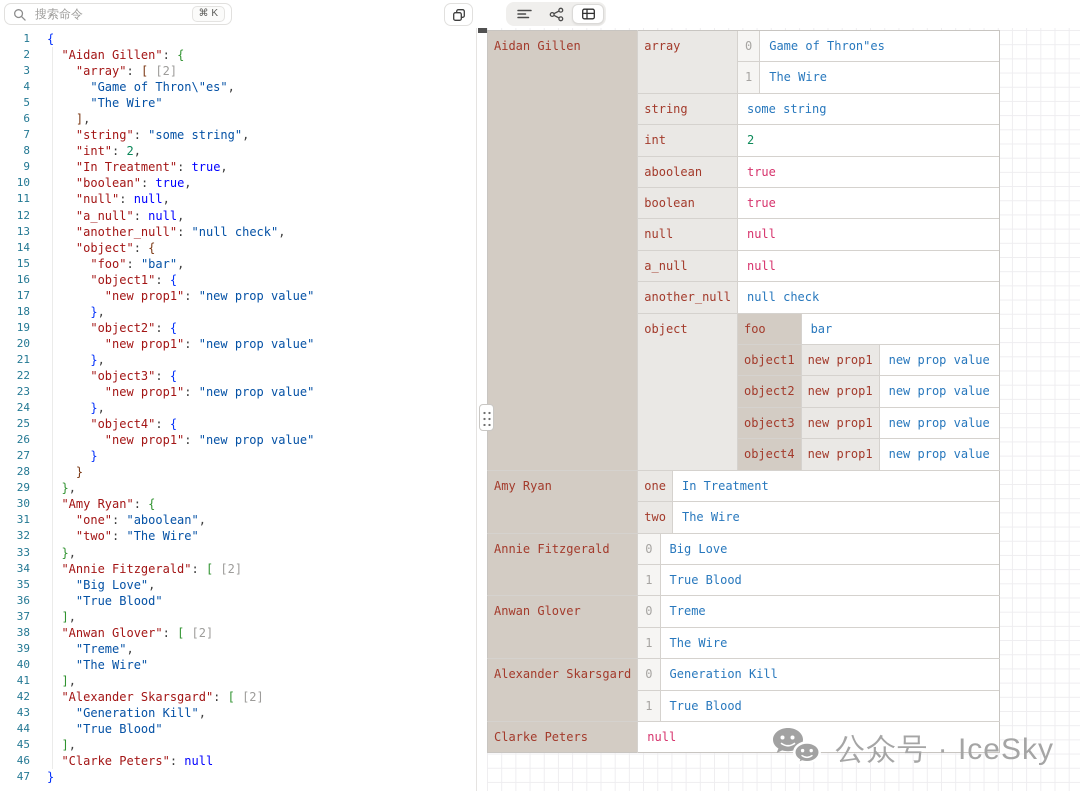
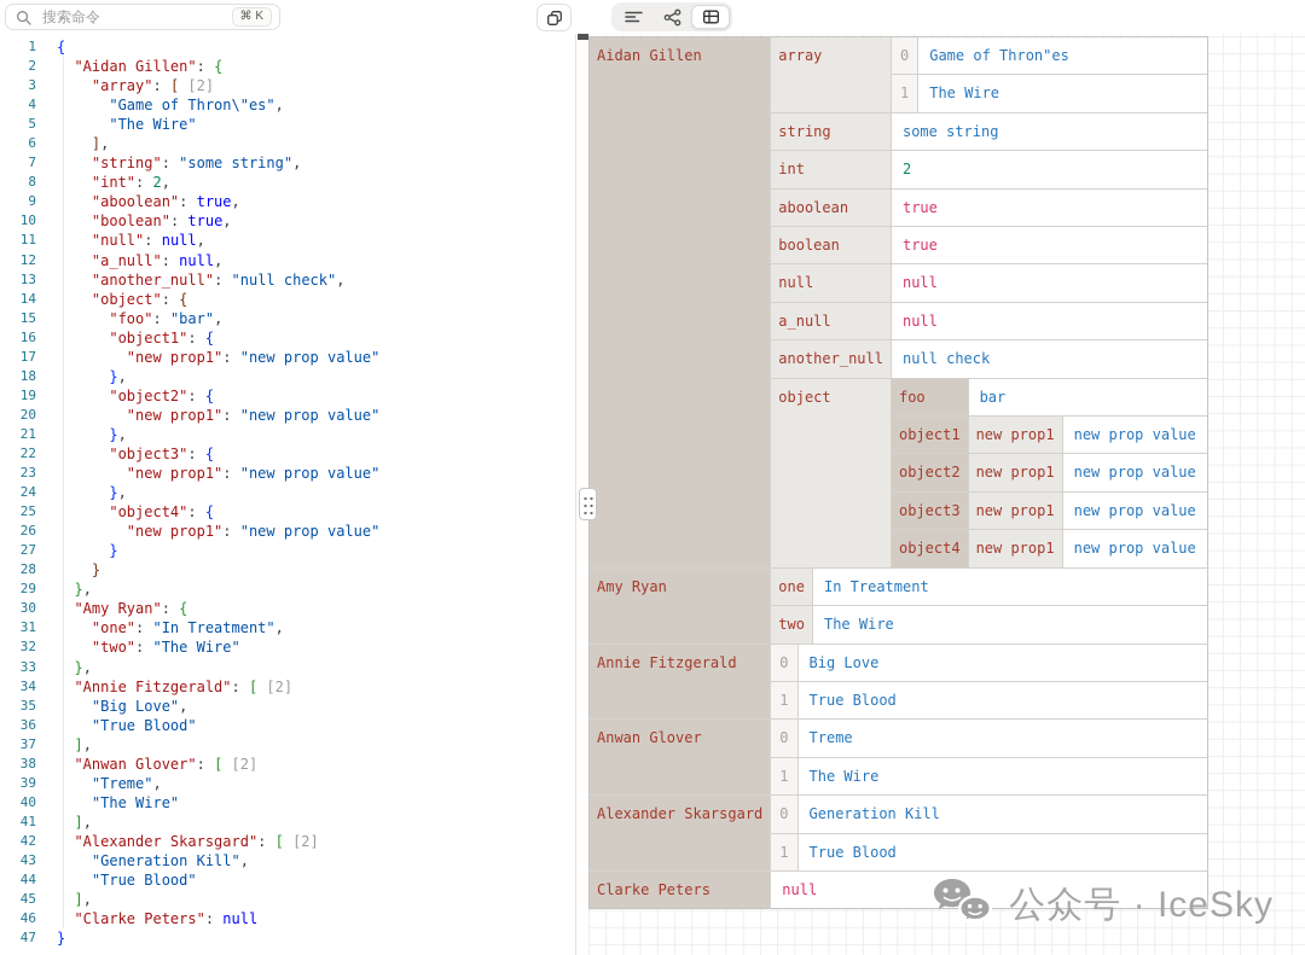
  搜索命令
  ⌘ K
  1
  {
  2
  "Aidan Gillen": {
  3
  "array": [ [2]
  4
  "Game of Thron\"es",
  5
  "The Wire"
  6
  ],
  7
  "string": "some string",
  8
  "int": 2,
  9
- "In Treatment": true,
+ "aboolean": true,
  10
  "boolean": true,
  11
  "null": null,
  12
  "a_null": null,
  13
  "another_null": "null check",
  14
  "object": {
  15
  "foo": "bar",
  16
  "object1": {
  17
  "new prop1": "new prop value"
  18
  },
  19
  "object2": {
  20
  "new prop1": "new prop value"
  21
  },
  22
  "object3": {
  23
  "new prop1": "new prop value"
  24
  },
  25
  "object4": {
  26
  "new prop1": "new prop value"
  27
  }
  28
  }
  29
  },
  30
  "Amy Ryan": {
  31
- "one": "aboolean",
+ "one": "In Treatment",
  32
  "two": "The Wire"
  33
  },
  34
  "Annie Fitzgerald": [ [2]
  35
  "Big Love",
  36
  "True Blood"
  37
  ],
  38
  "Anwan Glover": [ [2]
  39
  "Treme",
  40
  "The Wire"
  41
  ],
  42
  "Alexander Skarsgard": [ [2]
  43
  "Generation Kill",
  44
  "True Blood"
  45
  ],
  46
  "Clarke Peters": null
  47
  }
  Aidan Gillen
  array
  0	Game of Thron"es
  1	The Wire
  string	some string
  int	2
  aboolean	true
  boolean	true
  null	null
  a_null	null
  another_null	null check
  object
  foo	bar
  object1
  new prop1	new prop value
  object2
  new prop1	new prop value
  object3
  new prop1	new prop value
  object4
  new prop1	new prop value
  Amy Ryan
  one	In Treatment
  two	The Wire
  Annie Fitzgerald
  0	Big Love
  1	True Blood
  Anwan Glover
  0	Treme
  1	The Wire
  Alexander Skarsgard
  0	Generation Kill
  1	True Blood
  Clarke Peters	null
  公众号 · IceSky
